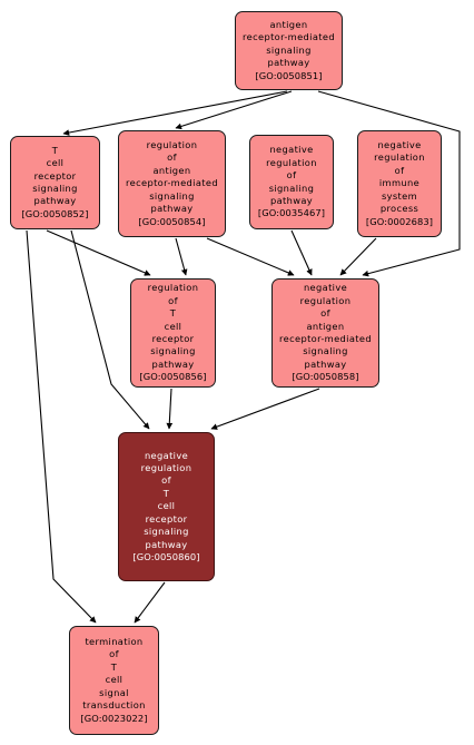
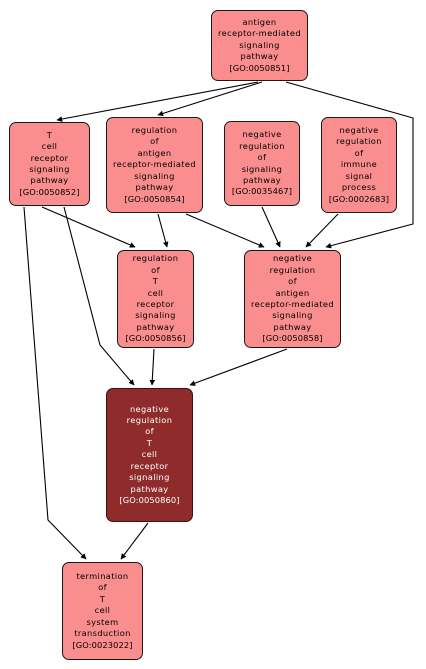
  antigen
  receptor-mediated
  signaling
  pathway
  [GO:0050851]
  T
  cell
  receptor
  signaling
  pathway
  [GO:0050852]
  regulation
  of
  antigen
  receptor-mediated
  signaling
  pathway
  [GO:0050854]
  negative
  regulation
  of
  signaling
  pathway
  [GO:0035467]
  negative
  regulation
  of
  immune
- system
+ signal
  process
  [GO:0002683]
  regulation
  of
  T
  cell
  receptor
  signaling
  pathway
  [GO:0050856]
  negative
  regulation
  of
  antigen
  receptor-mediated
  signaling
  pathway
  [GO:0050858]
  negative
  regulation
  of
  T
  cell
  receptor
  signaling
  pathway
  [GO:0050860]
  termination
  of
  T
  cell
- signal
+ system
  transduction
  [GO:0023022]
